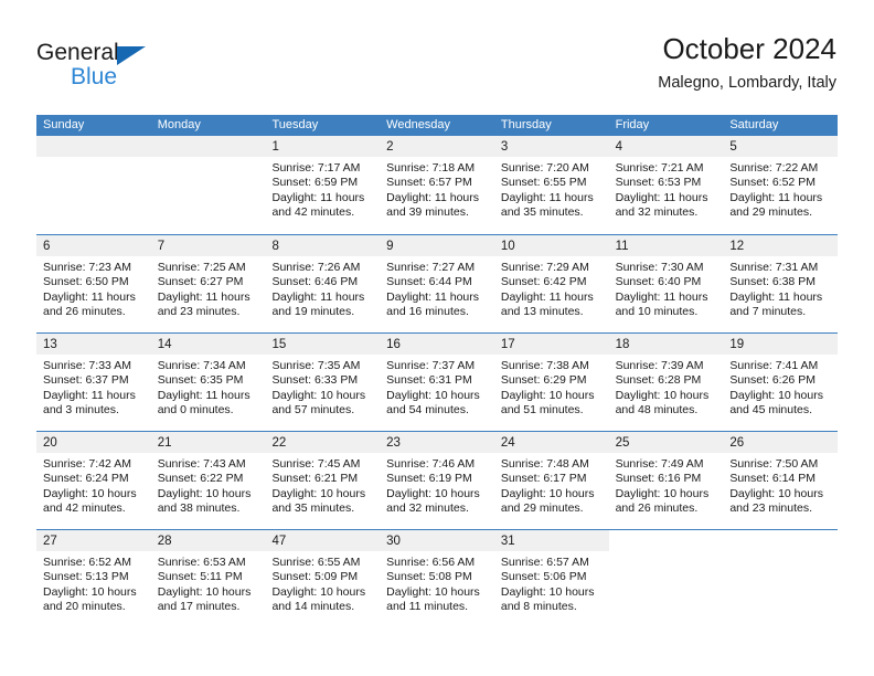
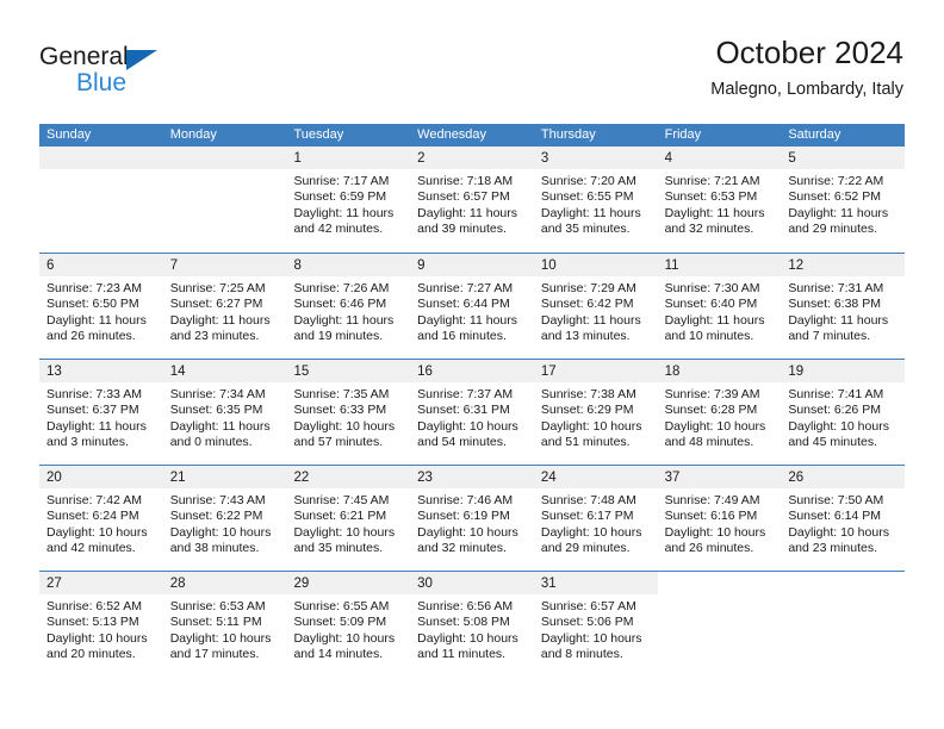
  General
  Blue
  October 2024
  Malegno, Lombardy, Italy
  Sunday
  Monday
  Tuesday
  Wednesday
  Thursday
  Friday
  Saturday
  1
  Sunrise: 7:17 AM
  Sunset: 6:59 PM
  Daylight: 11 hours
  and 42 minutes.
  2
  Sunrise: 7:18 AM
  Sunset: 6:57 PM
  Daylight: 11 hours
  and 39 minutes.
  3
  Sunrise: 7:20 AM
  Sunset: 6:55 PM
  Daylight: 11 hours
  and 35 minutes.
  4
  Sunrise: 7:21 AM
  Sunset: 6:53 PM
  Daylight: 11 hours
  and 32 minutes.
  5
  Sunrise: 7:22 AM
  Sunset: 6:52 PM
  Daylight: 11 hours
  and 29 minutes.
  6
  Sunrise: 7:23 AM
  Sunset: 6:50 PM
  Daylight: 11 hours
  and 26 minutes.
  7
  Sunrise: 7:25 AM
  Sunset: 6:27 PM
  Daylight: 11 hours
  and 23 minutes.
  8
  Sunrise: 7:26 AM
  Sunset: 6:46 PM
  Daylight: 11 hours
  and 19 minutes.
  9
  Sunrise: 7:27 AM
  Sunset: 6:44 PM
  Daylight: 11 hours
  and 16 minutes.
  10
  Sunrise: 7:29 AM
  Sunset: 6:42 PM
  Daylight: 11 hours
  and 13 minutes.
  11
  Sunrise: 7:30 AM
  Sunset: 6:40 PM
  Daylight: 11 hours
  and 10 minutes.
  12
  Sunrise: 7:31 AM
  Sunset: 6:38 PM
  Daylight: 11 hours
  and 7 minutes.
  13
  Sunrise: 7:33 AM
  Sunset: 6:37 PM
  Daylight: 11 hours
  and 3 minutes.
  14
  Sunrise: 7:34 AM
  Sunset: 6:35 PM
  Daylight: 11 hours
  and 0 minutes.
  15
  Sunrise: 7:35 AM
  Sunset: 6:33 PM
  Daylight: 10 hours
  and 57 minutes.
  16
  Sunrise: 7:37 AM
  Sunset: 6:31 PM
  Daylight: 10 hours
  and 54 minutes.
  17
  Sunrise: 7:38 AM
  Sunset: 6:29 PM
  Daylight: 10 hours
  and 51 minutes.
  18
  Sunrise: 7:39 AM
  Sunset: 6:28 PM
  Daylight: 10 hours
  and 48 minutes.
  19
  Sunrise: 7:41 AM
  Sunset: 6:26 PM
  Daylight: 10 hours
  and 45 minutes.
  20
  Sunrise: 7:42 AM
  Sunset: 6:24 PM
  Daylight: 10 hours
  and 42 minutes.
  21
  Sunrise: 7:43 AM
  Sunset: 6:22 PM
  Daylight: 10 hours
  and 38 minutes.
  22
  Sunrise: 7:45 AM
  Sunset: 6:21 PM
  Daylight: 10 hours
  and 35 minutes.
  23
  Sunrise: 7:46 AM
  Sunset: 6:19 PM
  Daylight: 10 hours
  and 32 minutes.
  24
  Sunrise: 7:48 AM
  Sunset: 6:17 PM
  Daylight: 10 hours
  and 29 minutes.
- 25
+ 37
  Sunrise: 7:49 AM
  Sunset: 6:16 PM
  Daylight: 10 hours
  and 26 minutes.
  26
  Sunrise: 7:50 AM
  Sunset: 6:14 PM
  Daylight: 10 hours
  and 23 minutes.
  27
  Sunrise: 6:52 AM
  Sunset: 5:13 PM
  Daylight: 10 hours
  and 20 minutes.
  28
  Sunrise: 6:53 AM
  Sunset: 5:11 PM
  Daylight: 10 hours
  and 17 minutes.
- 47
+ 29
  Sunrise: 6:55 AM
  Sunset: 5:09 PM
  Daylight: 10 hours
  and 14 minutes.
  30
  Sunrise: 6:56 AM
  Sunset: 5:08 PM
  Daylight: 10 hours
  and 11 minutes.
  31
  Sunrise: 6:57 AM
  Sunset: 5:06 PM
  Daylight: 10 hours
  and 8 minutes.
